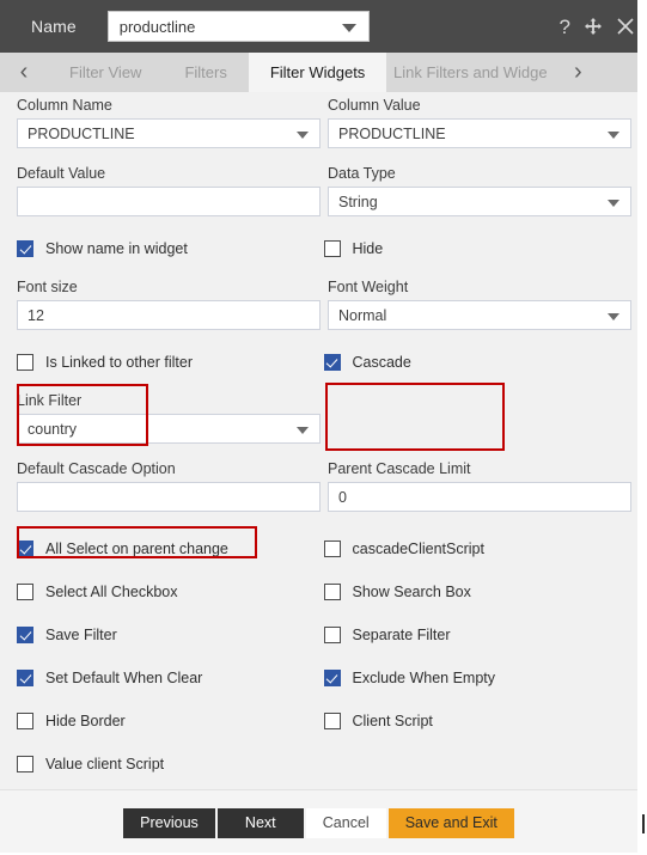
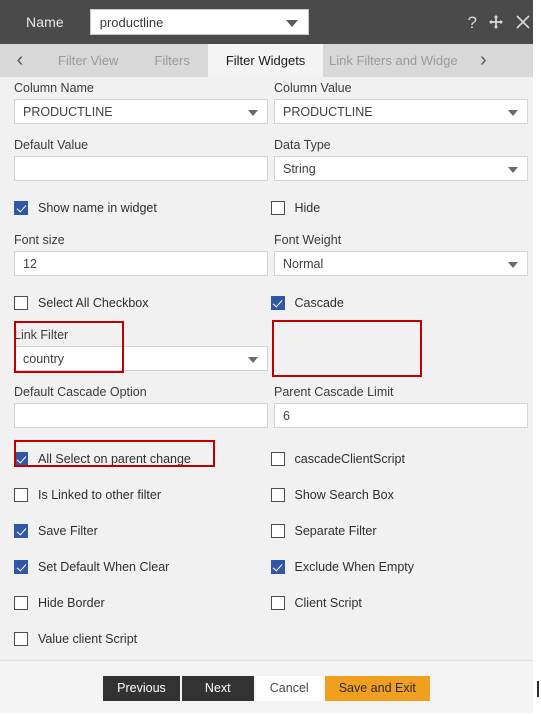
  Name
  productline
  ?
  ‹
  Filter View
  Filters
  Filter Widgets
  Link Filters and Widge
  ›
  Column Name
  PRODUCTLINE
  Column Value
  PRODUCTLINE
  Default Value
  Data Type
  String
  Show name in widget
  Hide
  Font size
  12
  Font Weight
  Normal
- Is Linked to other filter
+ Select All Checkbox
  Cascade
  Link Filter
  country
  Default Cascade Option
  Parent Cascade Limit
- 0
+ 6
  All Select on parent change
  cascadeClientScript
- Select All Checkbox
+ Is Linked to other filter
  Show Search Box
  Save Filter
  Separate Filter
  Set Default When Clear
  Exclude When Empty
  Hide Border
  Client Script
  Value client Script
  Previous
  Next
  Cancel
  Save and Exit
